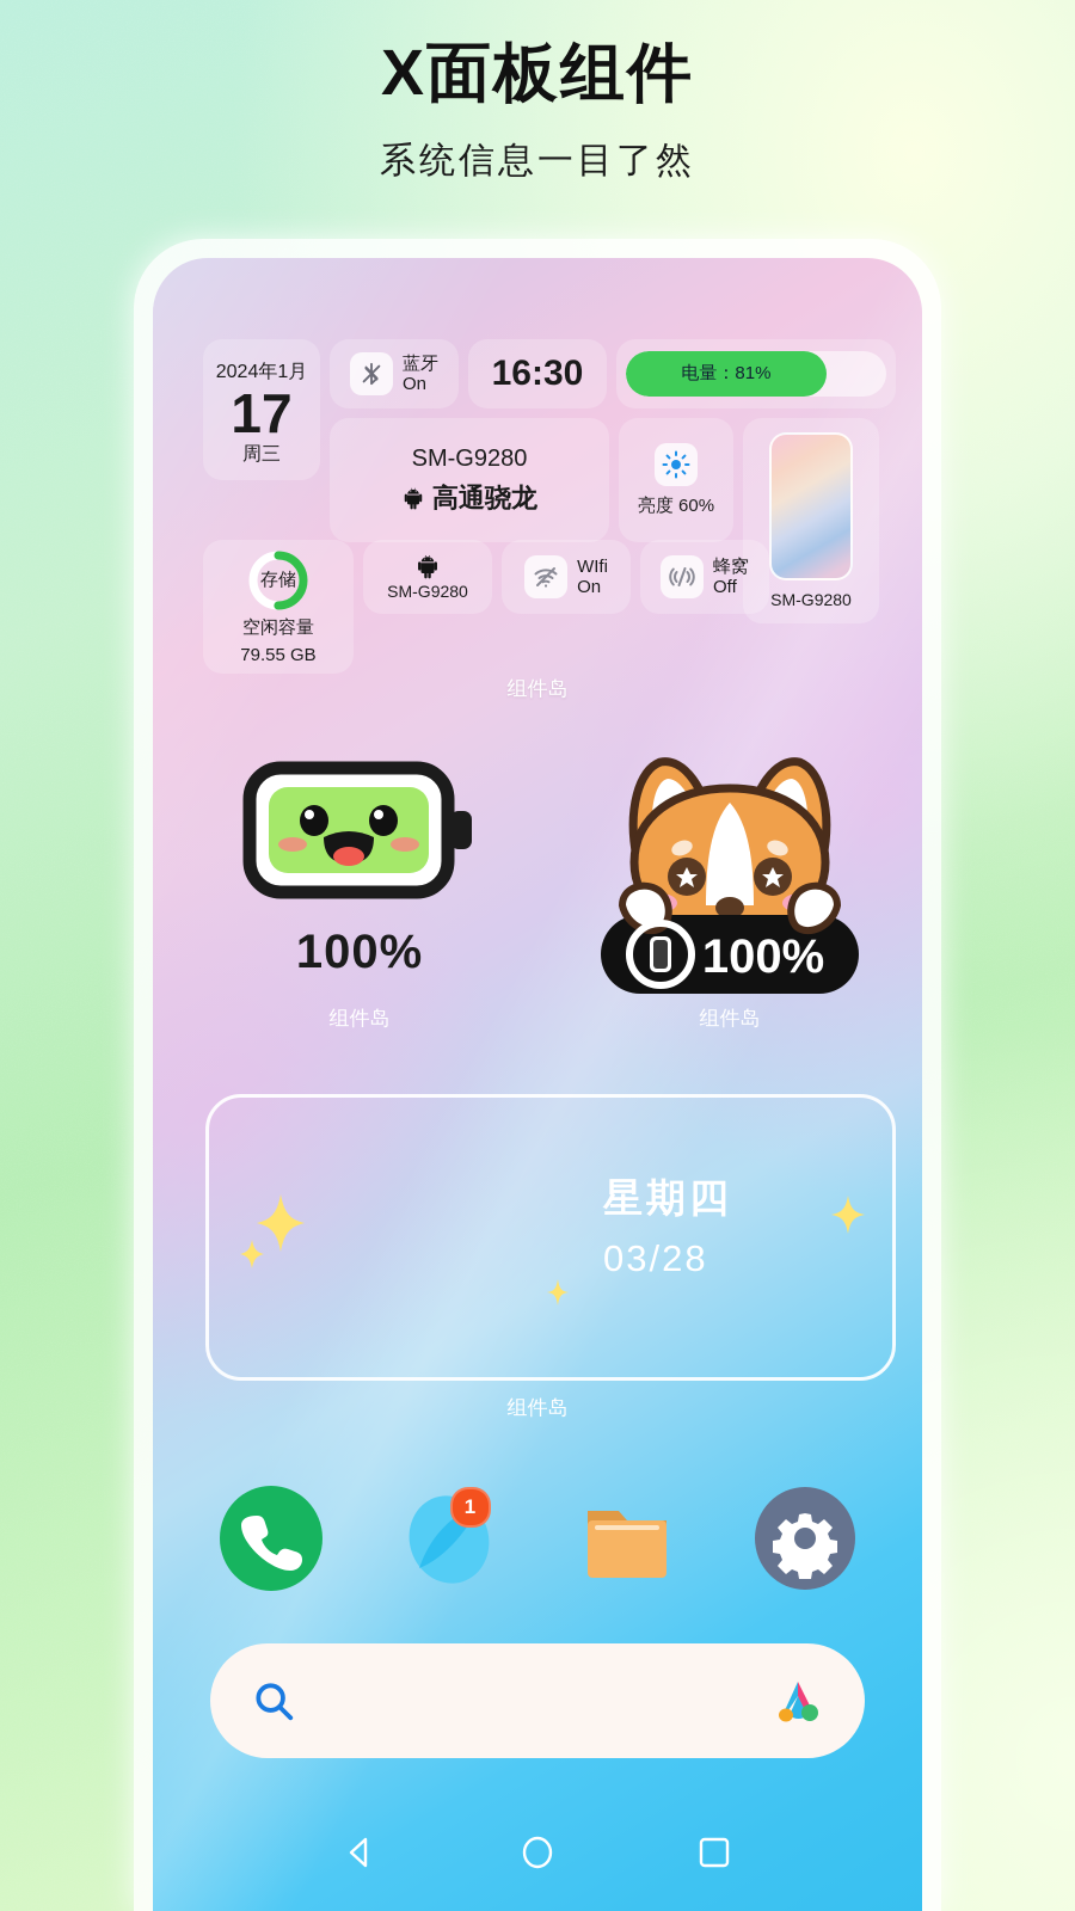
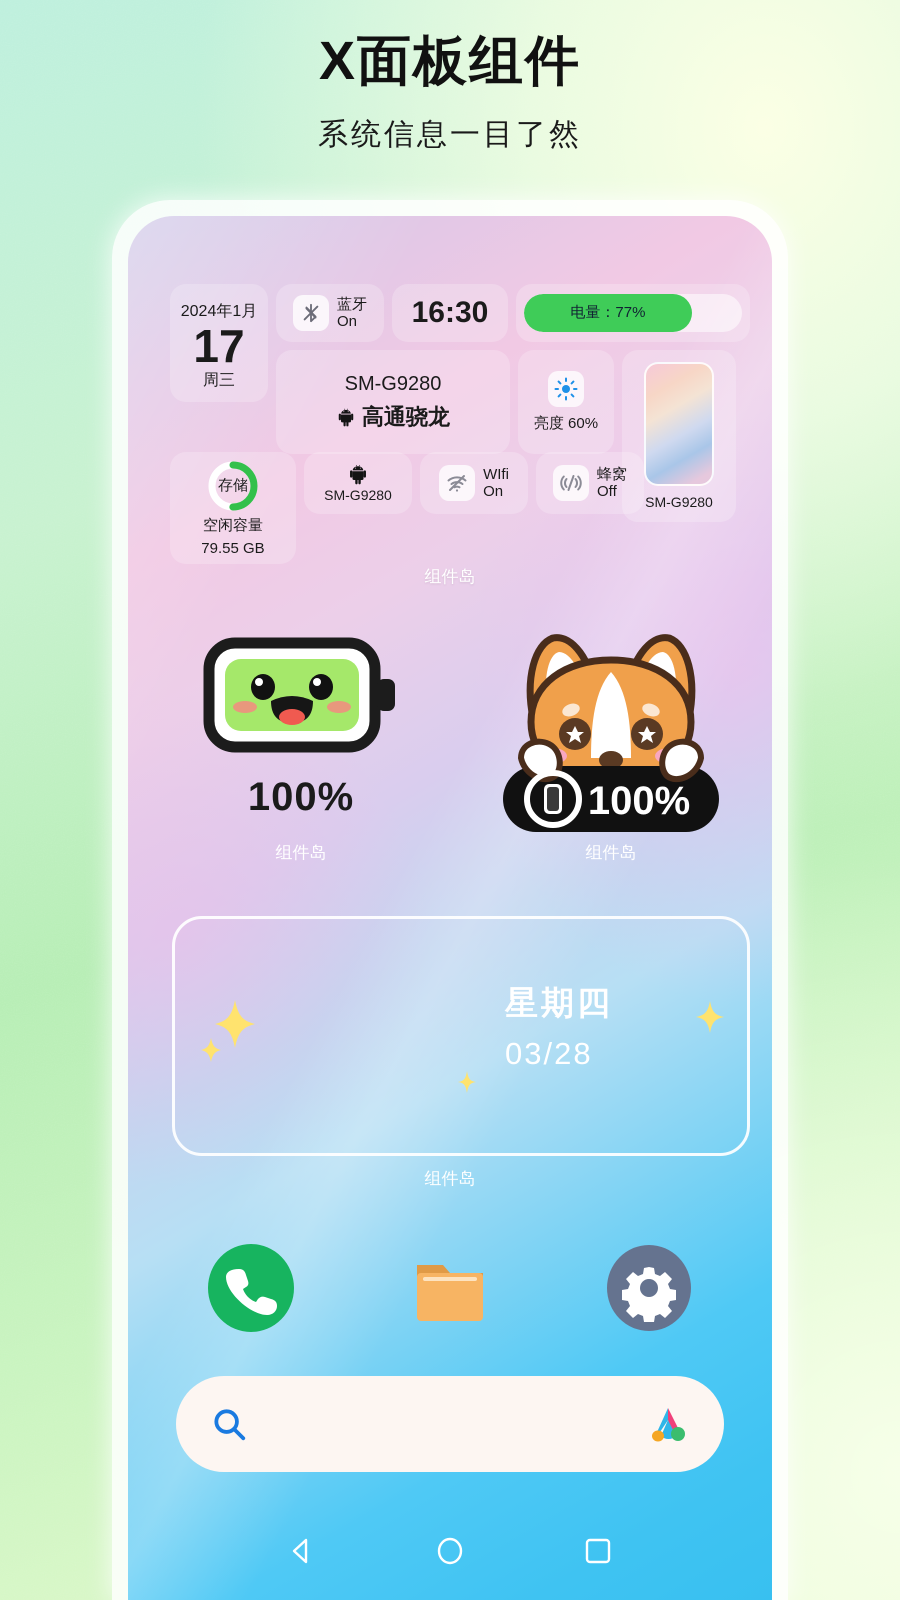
  X面板组件
  系统信息一目了然
  2024年1月
  17
  周三
  蓝牙
  On
  16:30
- 电量：81%
+ 电量：77%
  SM-G9280
  高通骁龙
  亮度 60%
  SM-G9280
  存储
  空闲容量
  79.55 GB
  SM-G9280
  WIfi
  On
  蜂窝
  Off
  组件岛
  100%
  组件岛
  100%
  组件岛
  星期四
  03/28
  组件岛
- 1
